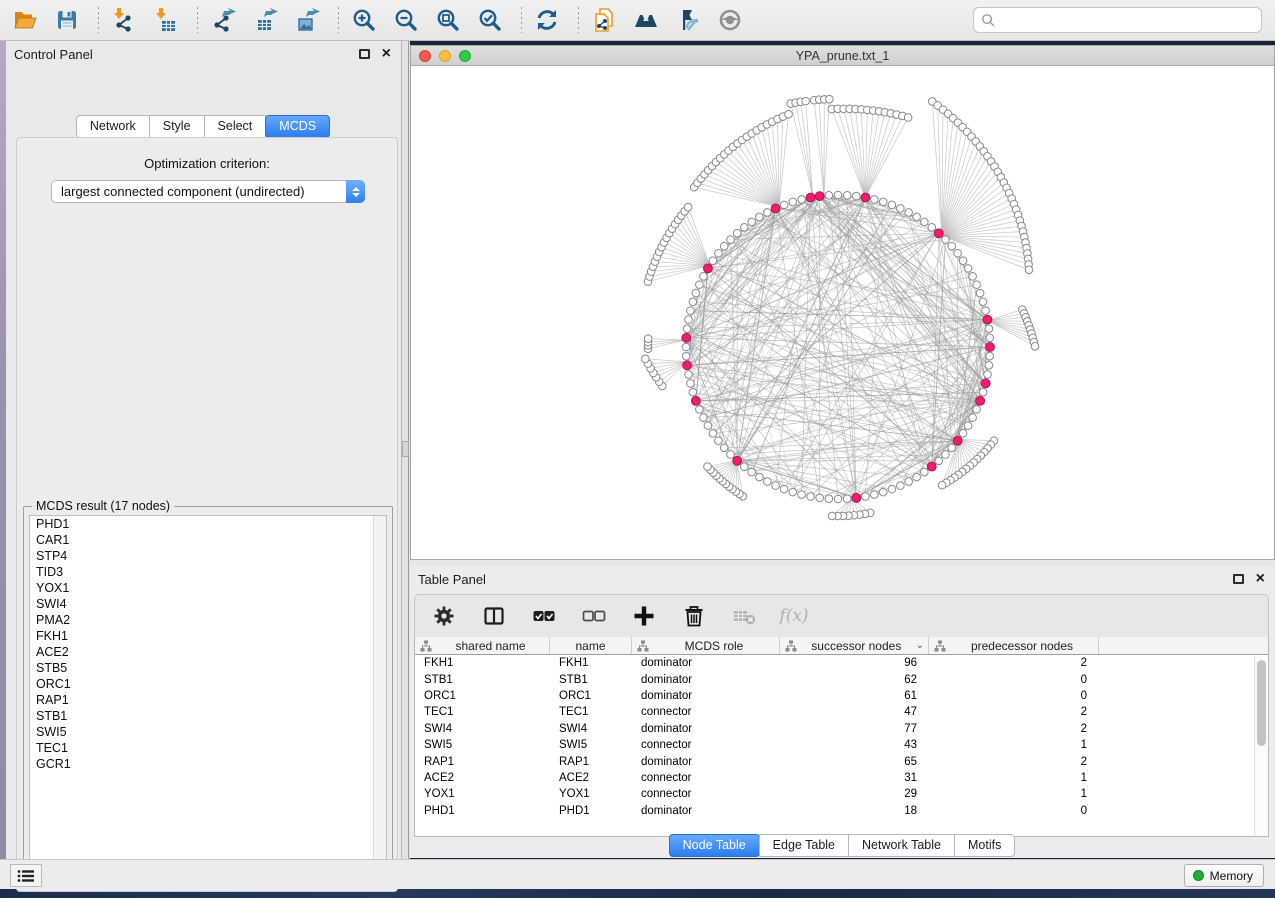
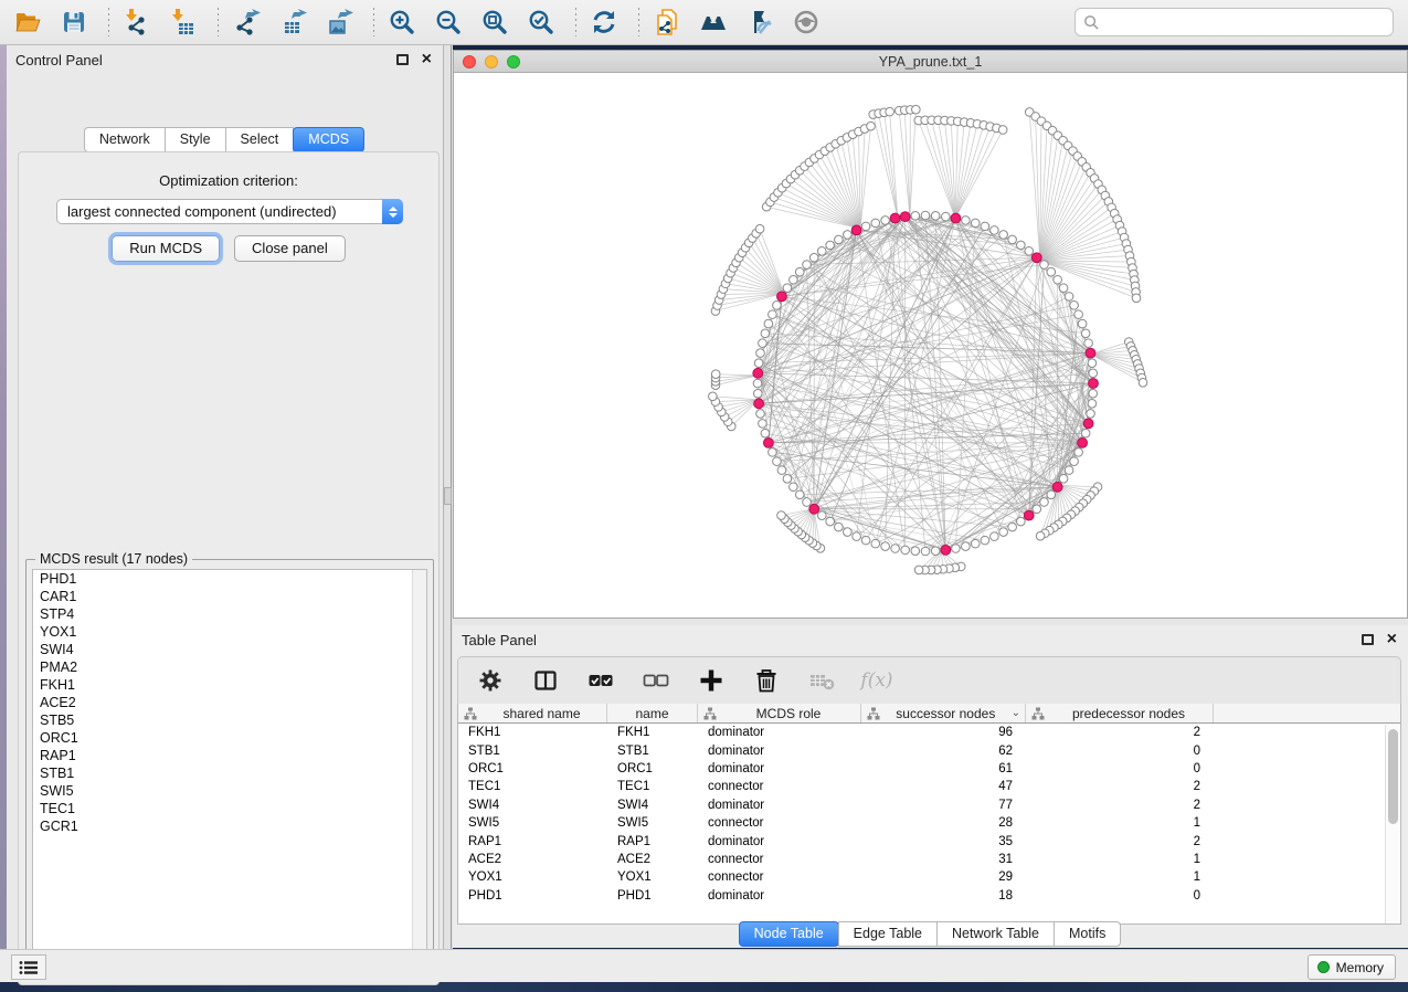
  Control Panel
  ×
  Network
  Style
  Select
  MCDS
  Optimization criterion:
  largest connected component (undirected)
+ Run MCDS
+ Close panel
  MCDS result (17 nodes)
  PHD1
  CAR1
  STP4
- TID3
  YOX1
  SWI4
  PMA2
  FKH1
  ACE2
  STB5
  ORC1
  RAP1
  STB1
  SWI5
  TEC1
  GCR1
  YPA_prune.txt_1
  Table Panel
  ×
  f(x)
  shared name
  name
  MCDS role
  successor nodes
  ⌄
  predecessor nodes
  FKH1
  FKH1
  dominator
  96
  2
  STB1
  STB1
  dominator
  62
  0
  ORC1
  ORC1
  dominator
  61
  0
  TEC1
  TEC1
  connector
  47
  2
  SWI4
  SWI4
  dominator
  77
  2
  SWI5
  SWI5
  connector
- 43
+ 28
  1
  RAP1
  RAP1
  dominator
- 65
+ 35
  2
  ACE2
  ACE2
  connector
  31
  1
  YOX1
  YOX1
  connector
  29
  1
  PHD1
  PHD1
  dominator
  18
  0
  Node Table
  Edge Table
  Network Table
  Motifs
  Memory
